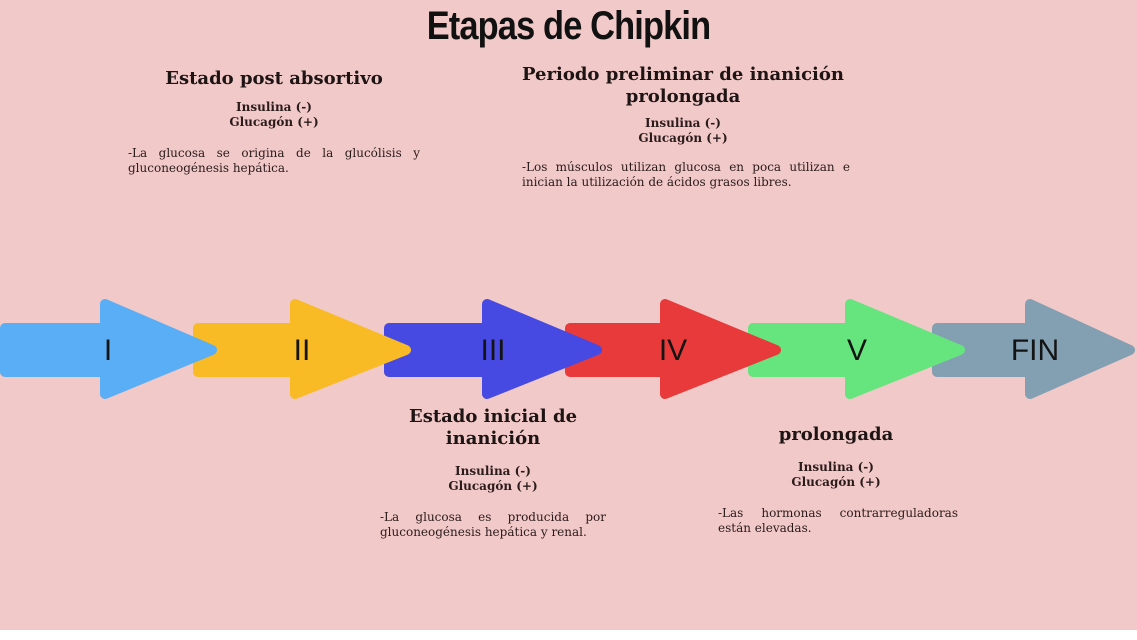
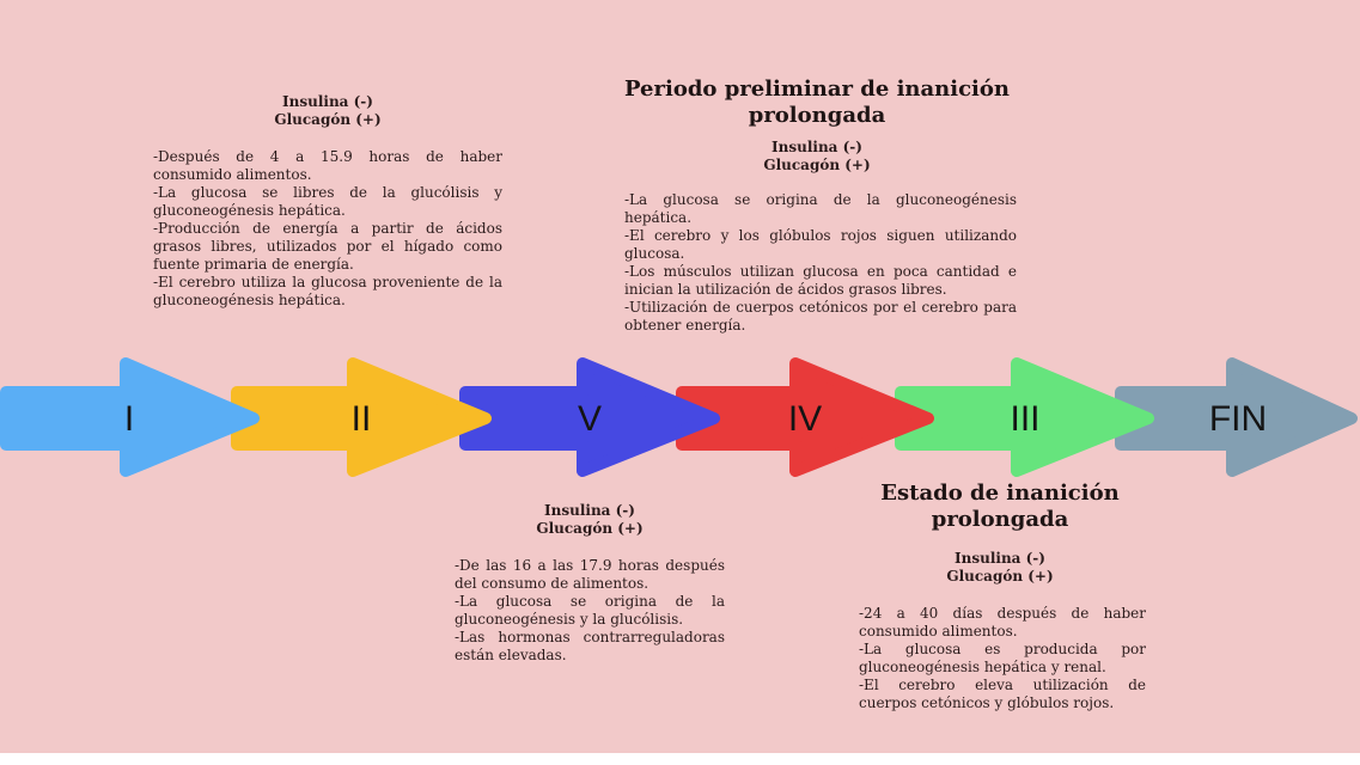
- Etapas de Chipkin
- Estado post absortivo
  Insulina (-)
  Glucagón (+)
+ -Después de 4 a 15.9 horas de haber consumido alimentos.
- -La glucosa se origina de la glucólisis y gluconeogénesis hepática.
+ -La glucosa se libres de la glucólisis y gluconeogénesis hepática.
+ -Producción de energía a partir de ácidos grasos libres, utilizados por el hígado como fuente primaria de energía.
+ -El cerebro utiliza la glucosa proveniente de la gluconeogénesis hepática.
  Periodo preliminar de inanición
  prolongada
  Insulina (-)
  Glucagón (+)
+ -La glucosa se origina de la gluconeogénesis hepática.
+ -El cerebro y los glóbulos rojos siguen utilizando glucosa.
- -Los músculos utilizan glucosa en poca utilizan e inician la utilización de ácidos grasos libres.
+ -Los músculos utilizan glucosa en poca cantidad e inician la utilización de ácidos grasos libres.
+ -Utilización de cuerpos cetónicos por el cerebro para obtener energía.
  I
  II
- III
+ V
  IV
- V
+ III
  FIN
- Estado inicial de
- inanición
  Insulina (-)
  Glucagón (+)
+ -De las 16 a las 17.9 horas después del consumo de alimentos.
+ -La glucosa se origina de la gluconeogénesis y la glucólisis.
- -La glucosa es producida por gluconeogénesis hepática y renal.
+ -Las hormonas contrarreguladoras están elevadas.
+ Estado de inanición
  prolongada
  Insulina (-)
  Glucagón (+)
+ -24 a 40 días después de haber consumido alimentos.
- -Las hormonas contrarreguladoras están elevadas.
+ -La glucosa es producida por gluconeogénesis hepática y renal.
+ -El cerebro eleva utilización de cuerpos cetónicos y glóbulos rojos.
